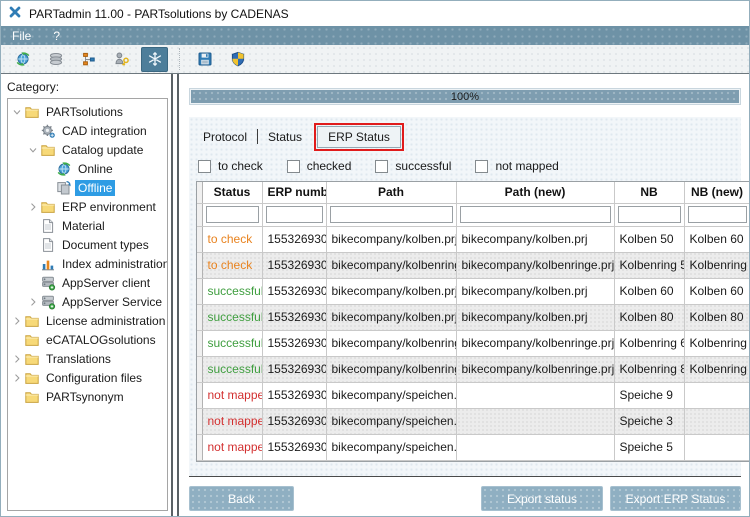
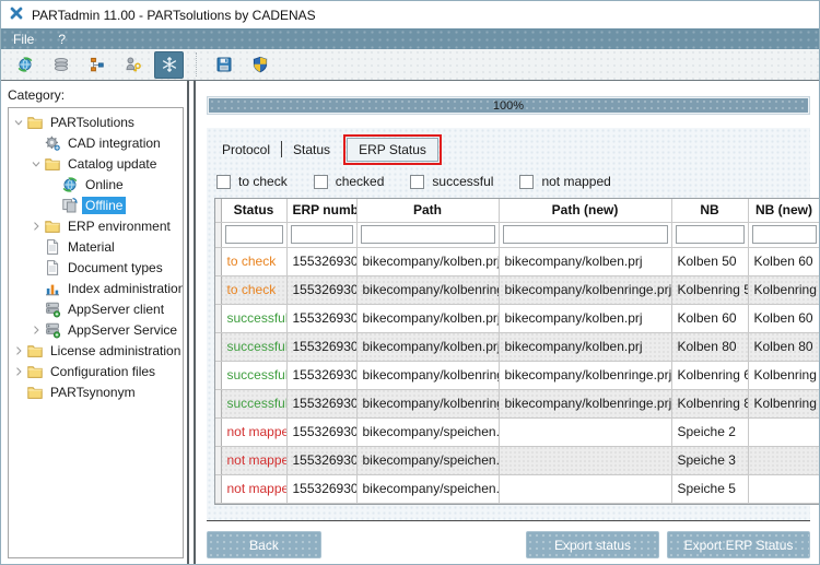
  PARTadmin 11.00 - PARTsolutions by CADENAS
  File
  ?
  Category:
  PARTsolutions
  CAD integration
  Catalog update
  Online
  Offline
  ERP environment
  Material
  Document types
  Index administration
  AppServer client
  AppServer Service
  License administration
- eCATALOGsolutions
- Translations
  Configuration files
  PARTsynonym
  100%
  Protocol
  Status
  ERP Status
  to check
  checked
  successful
  not mapped
  	Status	ERP numb	Path	Path (new)	NB	NB (new)
  	to check	155326930	bikecompany/kolben.pr	bikecompany/kolben.prj	Kolben 50	Kolben 60
  	to check	155326930	bikecompany/kolbenrin	bikecompany/kolbenringe.prj	Kolbenring 5	Kolbenring
  	successfu	155326930	bikecompany/kolben.pr	bikecompany/kolben.prj	Kolben 60	Kolben 60
  	successfu	155326930	bikecompany/kolben.pr	bikecompany/kolben.prj	Kolben 80	Kolben 80
  	successfu	155326930	bikecompany/kolbenrin	bikecompany/kolbenringe.prj	Kolbenring 6	Kolbenring
  	successfu	155326930	bikecompany/kolbenrin	bikecompany/kolbenringe.prj	Kolbenring 8	Kolbenring
- 	not mappe	155326930	bikecompany/speichen.		Speiche 9
+ 	not mappe	155326930	bikecompany/speichen.		Speiche 2
  	not mappe	155326930	bikecompany/speichen.		Speiche 3
  	not mappe	155326930	bikecompany/speichen.		Speiche 5
  Back
  Export status
  Export ERP Status
